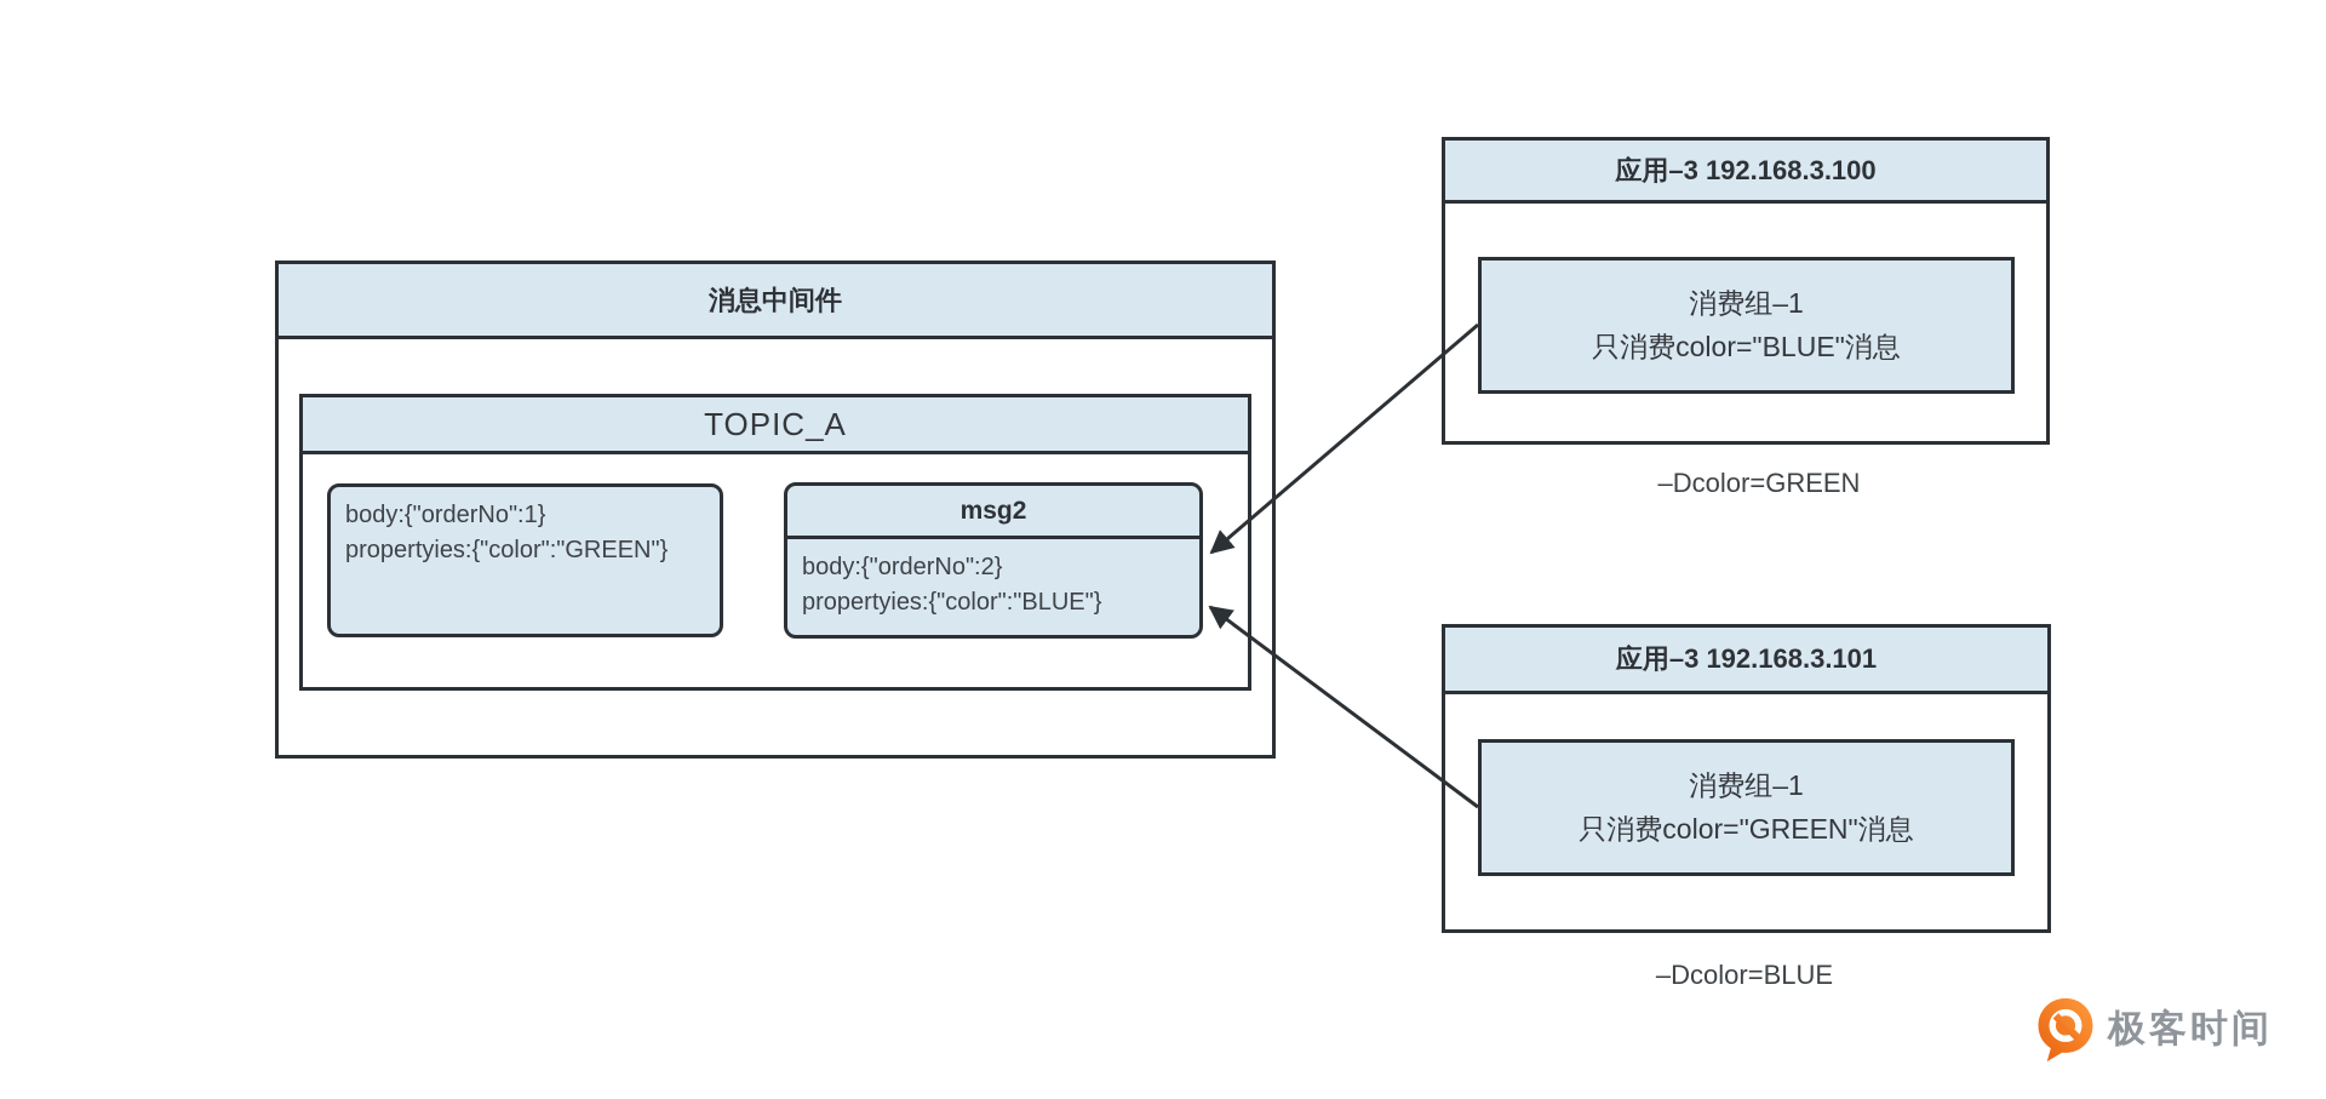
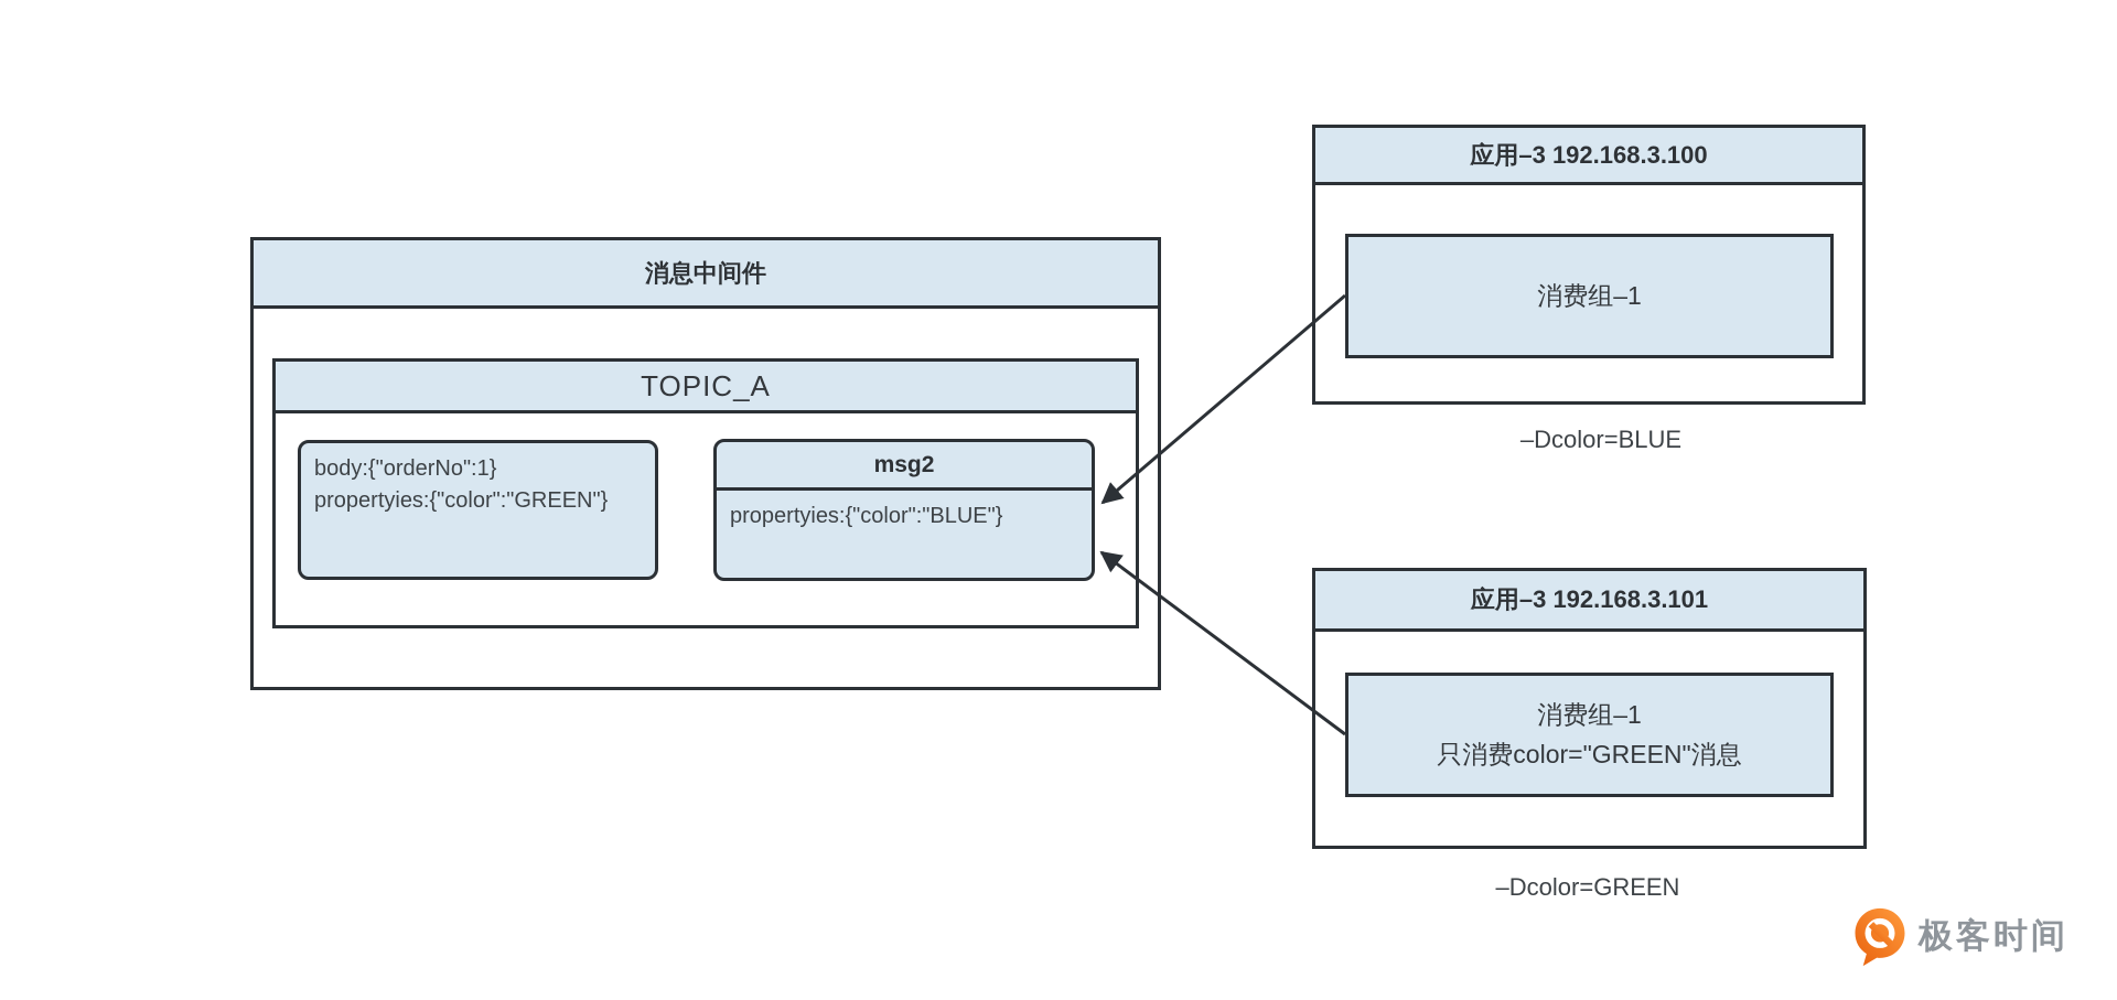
  消息中间件
  TOPIC_A
  body:{"orderNo":1}
  propertyies:{"color":"GREEN"}
  msg2
- body:{"orderNo":2}
  propertyies:{"color":"BLUE"}
  应用–3 192.168.3.100
  消费组–1
- 只消费color="BLUE"消息
- –Dcolor=GREEN
+ –Dcolor=BLUE
  应用–3 192.168.3.101
  消费组–1
  只消费color="GREEN"消息
- –Dcolor=BLUE
+ –Dcolor=GREEN
  极客时间
